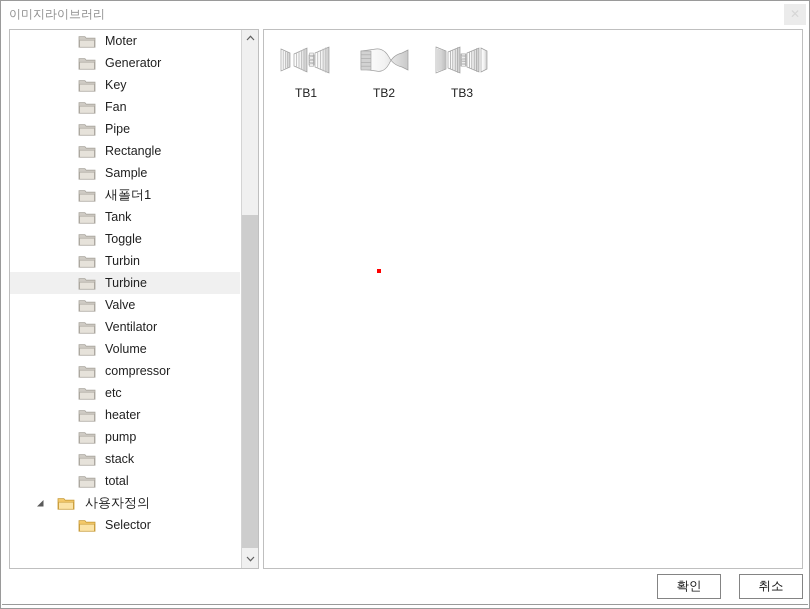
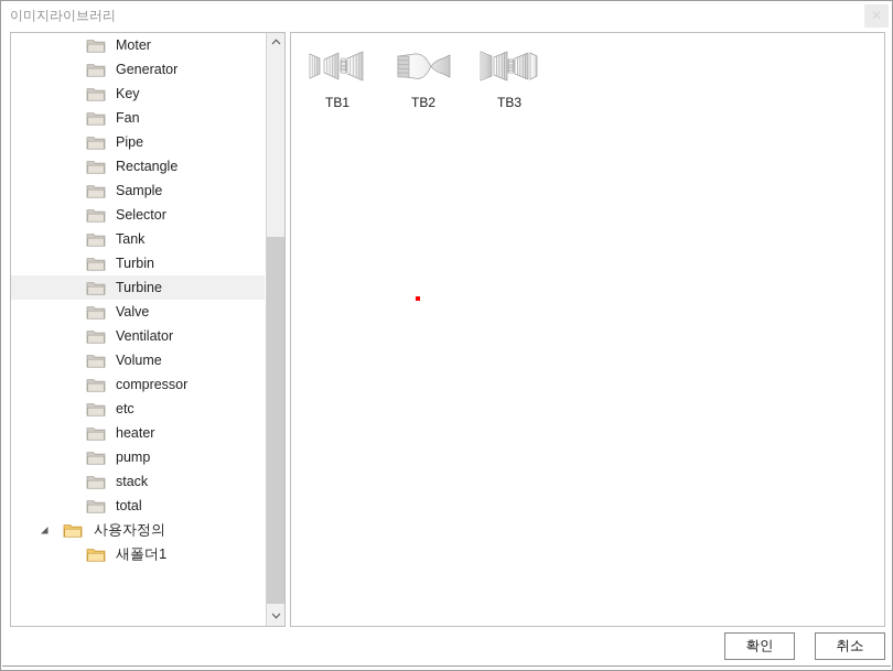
  이미지라이브러리
  Moter
  Generator
  Key
  Fan
  Pipe
  Rectangle
  Sample
- 새폴더1
+ Selector
  Tank
- Toggle
  Turbin
  Turbine
  Valve
  Ventilator
  Volume
  compressor
  etc
  heater
  pump
  stack
  total
  사용자정의
- Selector
+ 새폴더1
  TB1
  TB2
  TB3
  확인
  취소
